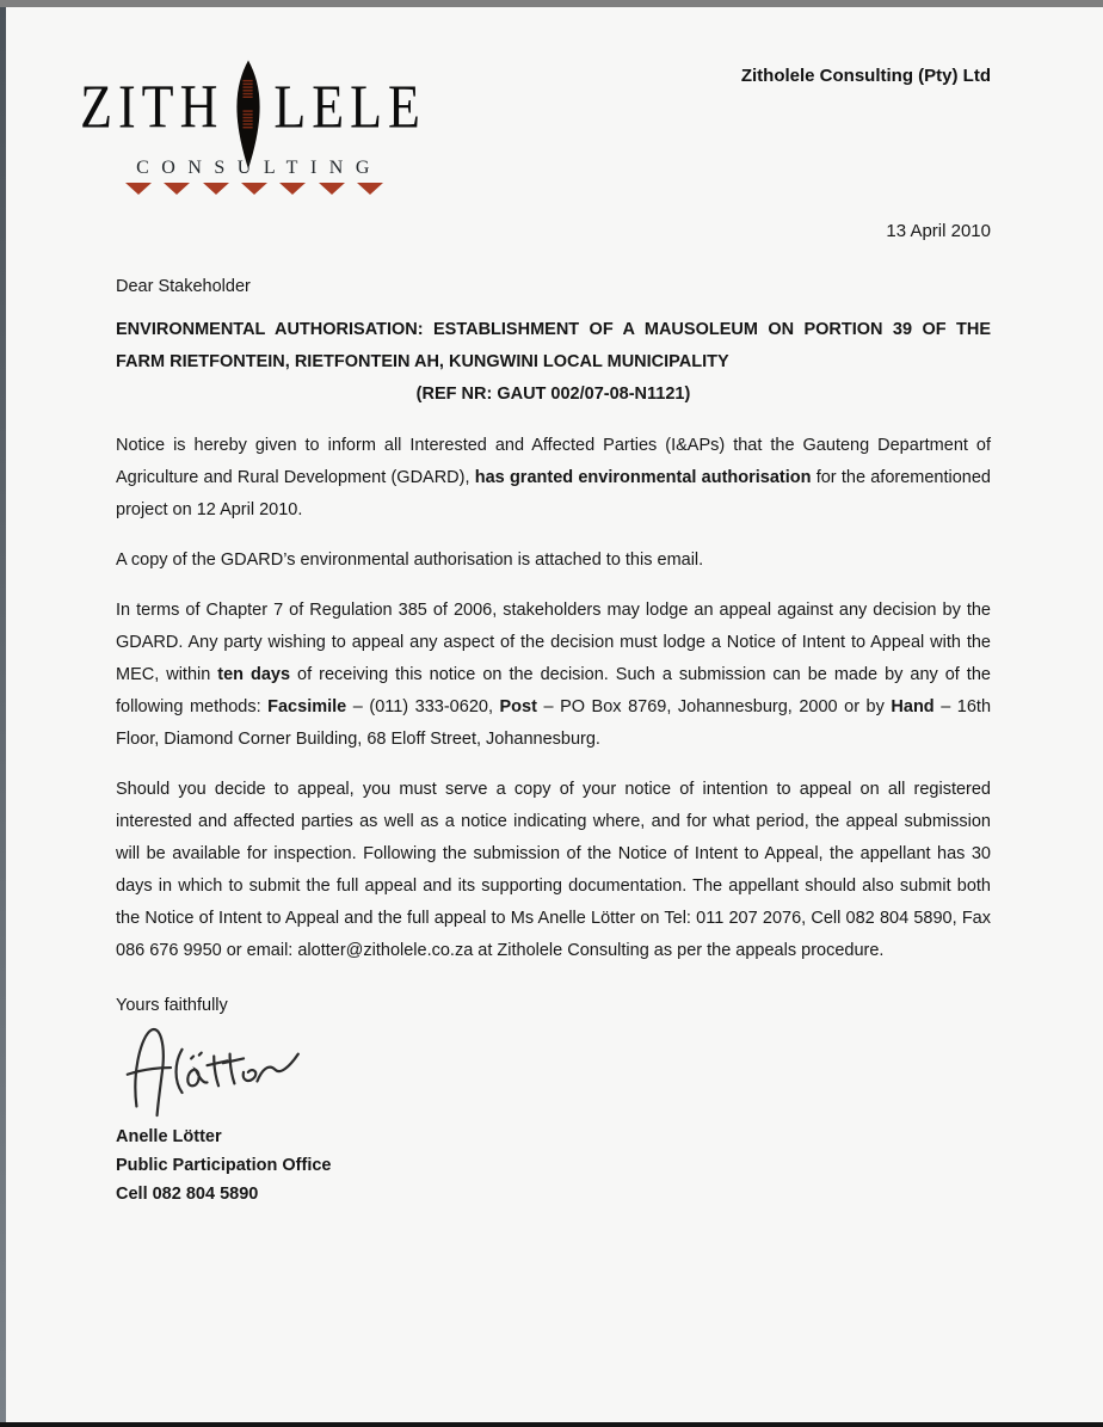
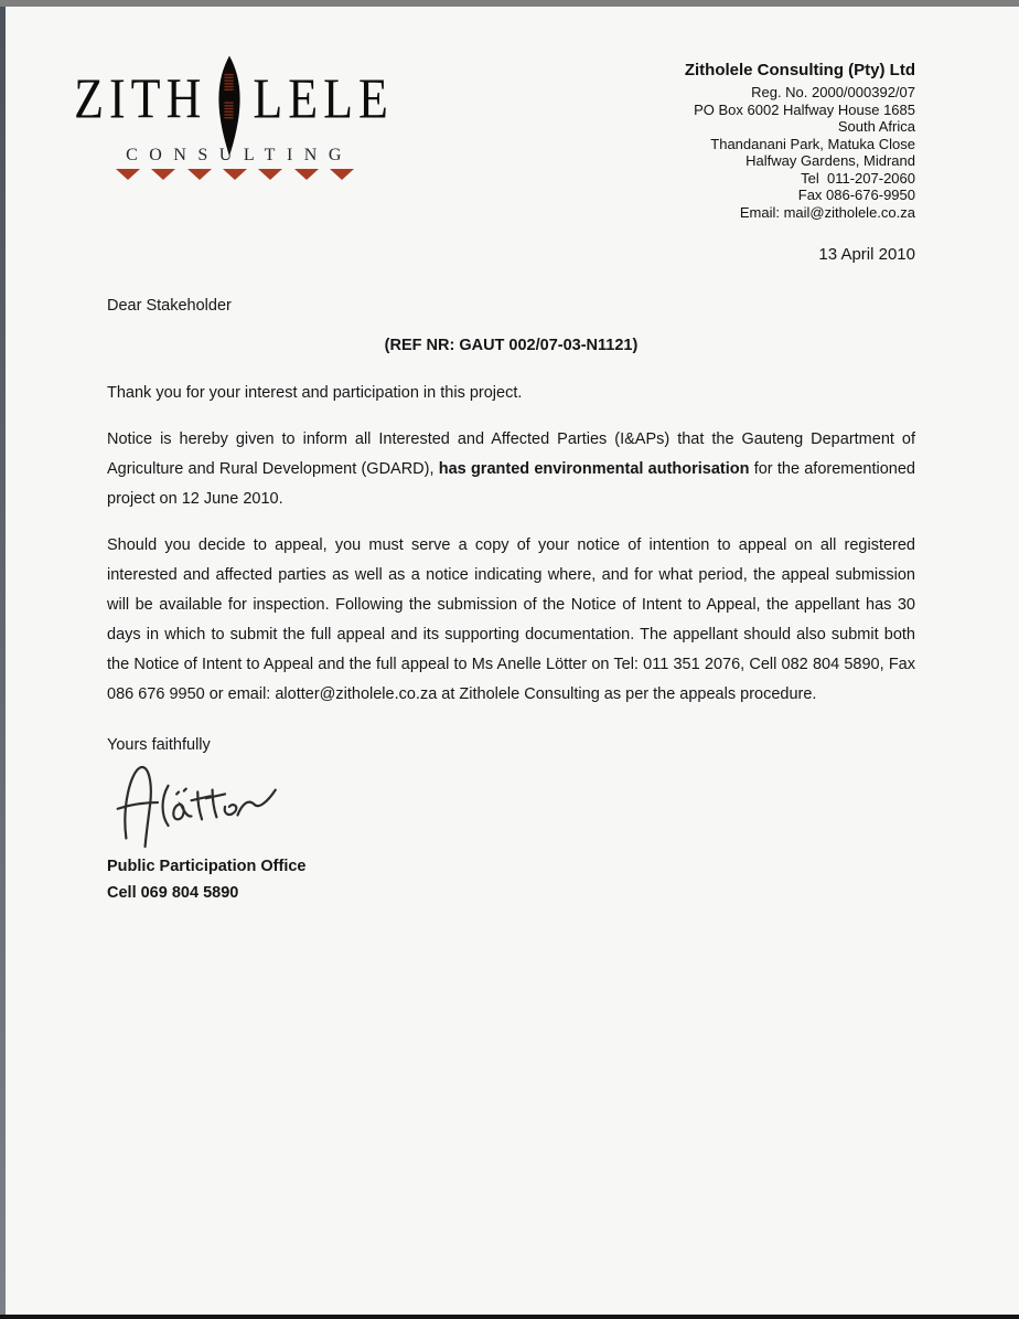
  ZITH
  LELE
  CONSULTING
  Zitholele Consulting (Pty) Ltd
+ Reg. No. 2000/000392/07
+ PO Box 6002 Halfway House 1685
+ South Africa
+ Thandanani Park, Matuka Close
+ Halfway Gardens, Midrand
+ Tel 011-207-2060
+ Fax 086-676-9950
+ Email: mail@zitholele.co.za
  13 April 2010
  Dear Stakeholder
- ENVIRONMENTAL AUTHORISATION: ESTABLISHMENT OF A MAUSOLEUM ON PORTION 39 OF THE FARM RIETFONTEIN, RIETFONTEIN AH, KUNGWINI LOCAL MUNICIPALITY
- (REF NR: GAUT 002/07-08-N1121)
+ (REF NR: GAUT 002/07-03-N1121)
+ Thank you for your interest and participation in this project.
- Notice is hereby given to inform all Interested and Affected Parties (I&APs) that the Gauteng Department of Agriculture and Rural Development (GDARD), has granted environmental authorisation for the aforementioned project on 12 April 2010.
+ Notice is hereby given to inform all Interested and Affected Parties (I&APs) that the Gauteng Department of Agriculture and Rural Development (GDARD), has granted environmental authorisation for the aforementioned project on 12 June 2010.
- A copy of the GDARD’s environmental authorisation is attached to this email.
- In terms of Chapter 7 of Regulation 385 of 2006, stakeholders may lodge an appeal against any decision by the GDARD. Any party wishing to appeal any aspect of the decision must lodge a Notice of Intent to Appeal with the MEC, within ten days of receiving this notice on the decision. Such a submission can be made by any of the following methods: Facsimile – (011) 333-0620, Post – PO Box 8769, Johannesburg, 2000 or by Hand – 16th Floor, Diamond Corner Building, 68 Eloff Street, Johannesburg.
- Should you decide to appeal, you must serve a copy of your notice of intention to appeal on all registered interested and affected parties as well as a notice indicating where, and for what period, the appeal submission will be available for inspection. Following the submission of the Notice of Intent to Appeal, the appellant has 30 days in which to submit the full appeal and its supporting documentation. The appellant should also submit both the Notice of Intent to Appeal and the full appeal to Ms Anelle Lötter on Tel: 011 207 2076, Cell 082 804 5890, Fax 086 676 9950 or email: alotter@zitholele.co.za at Zitholele Consulting as per the appeals procedure.
+ Should you decide to appeal, you must serve a copy of your notice of intention to appeal on all registered interested and affected parties as well as a notice indicating where, and for what period, the appeal submission will be available for inspection. Following the submission of the Notice of Intent to Appeal, the appellant has 30 days in which to submit the full appeal and its supporting documentation. The appellant should also submit both the Notice of Intent to Appeal and the full appeal to Ms Anelle Lötter on Tel: 011 351 2076, Cell 082 804 5890, Fax 086 676 9950 or email: alotter@zitholele.co.za at Zitholele Consulting as per the appeals procedure.
  Yours faithfully
- Anelle Lötter
  Public Participation Office
- Cell 082 804 5890
+ Cell 069 804 5890
